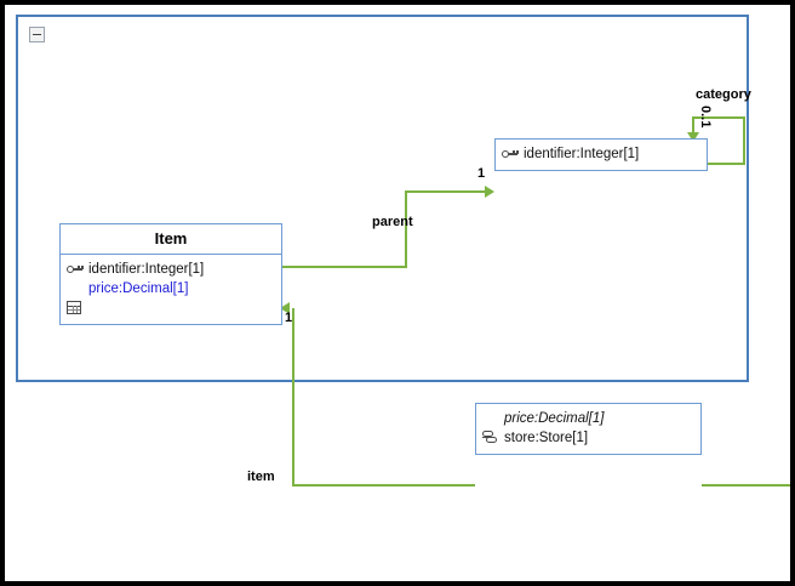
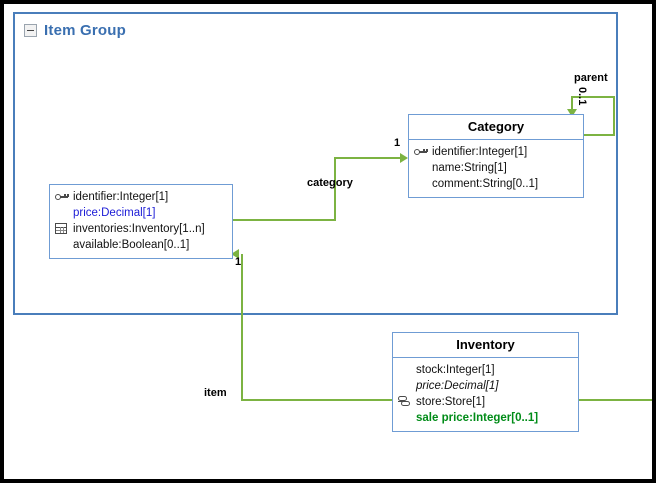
+ Item Group
- parent
+ category
  1
- category
+ parent
  item
  1
- Item
  identifier:Integer[1]
  price:Decimal[1]
+ inventories:Inventory[1..n]
+ available:Boolean[0..1]
+ Category
  identifier:Integer[1]
+ name:String[1]
+ comment:String[0..1]
+ Inventory
+ stock:Integer[1]
  price:Decimal[1]
  store:Store[1]
+ sale price:Integer[0..1]
